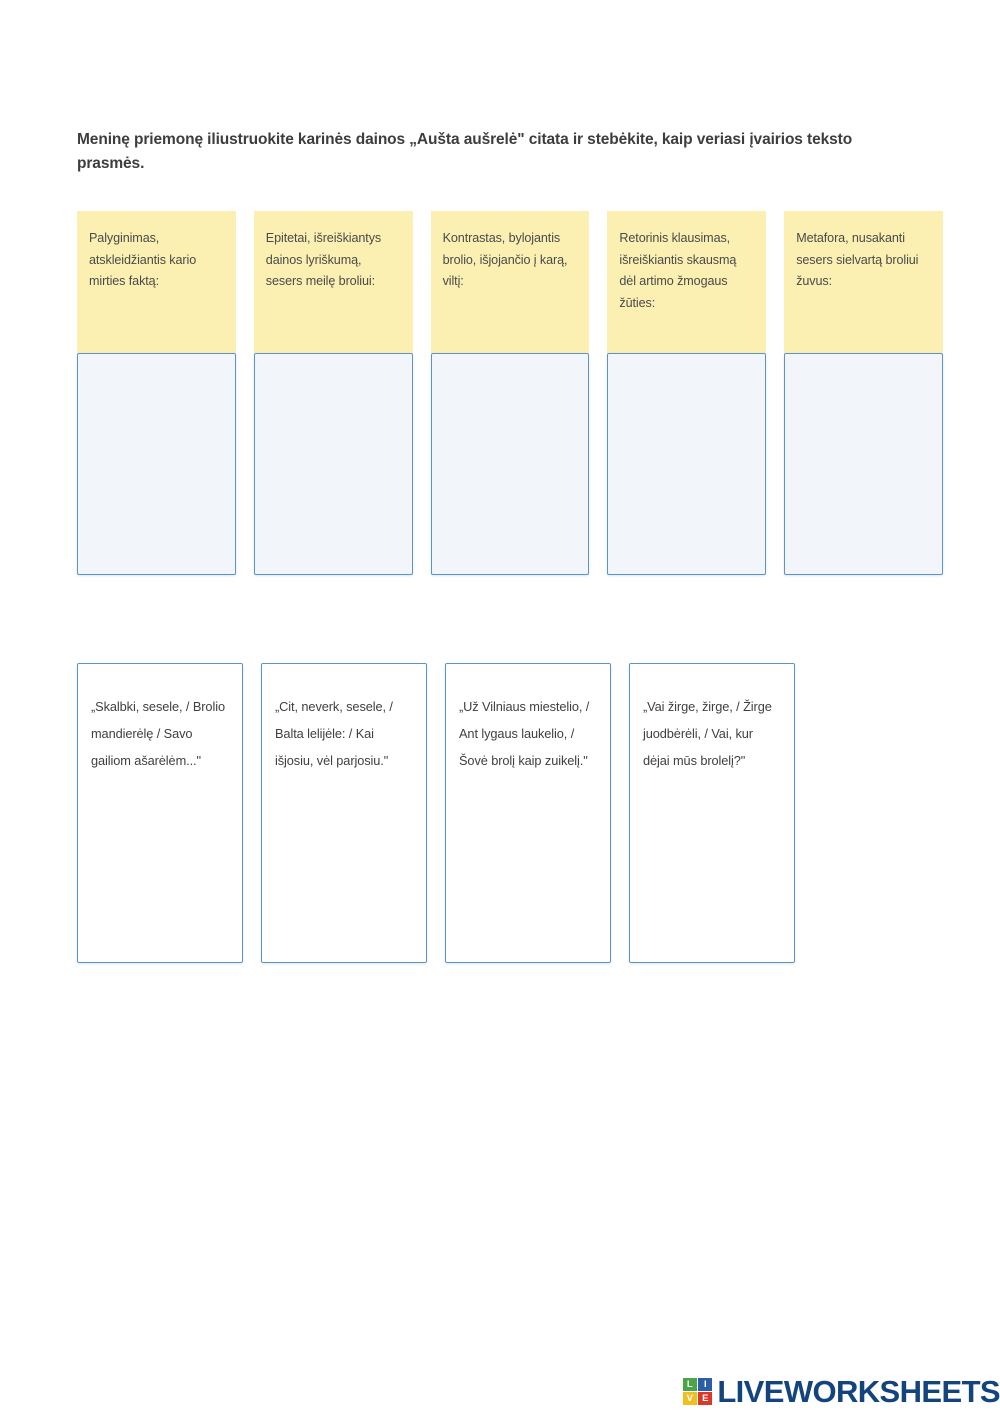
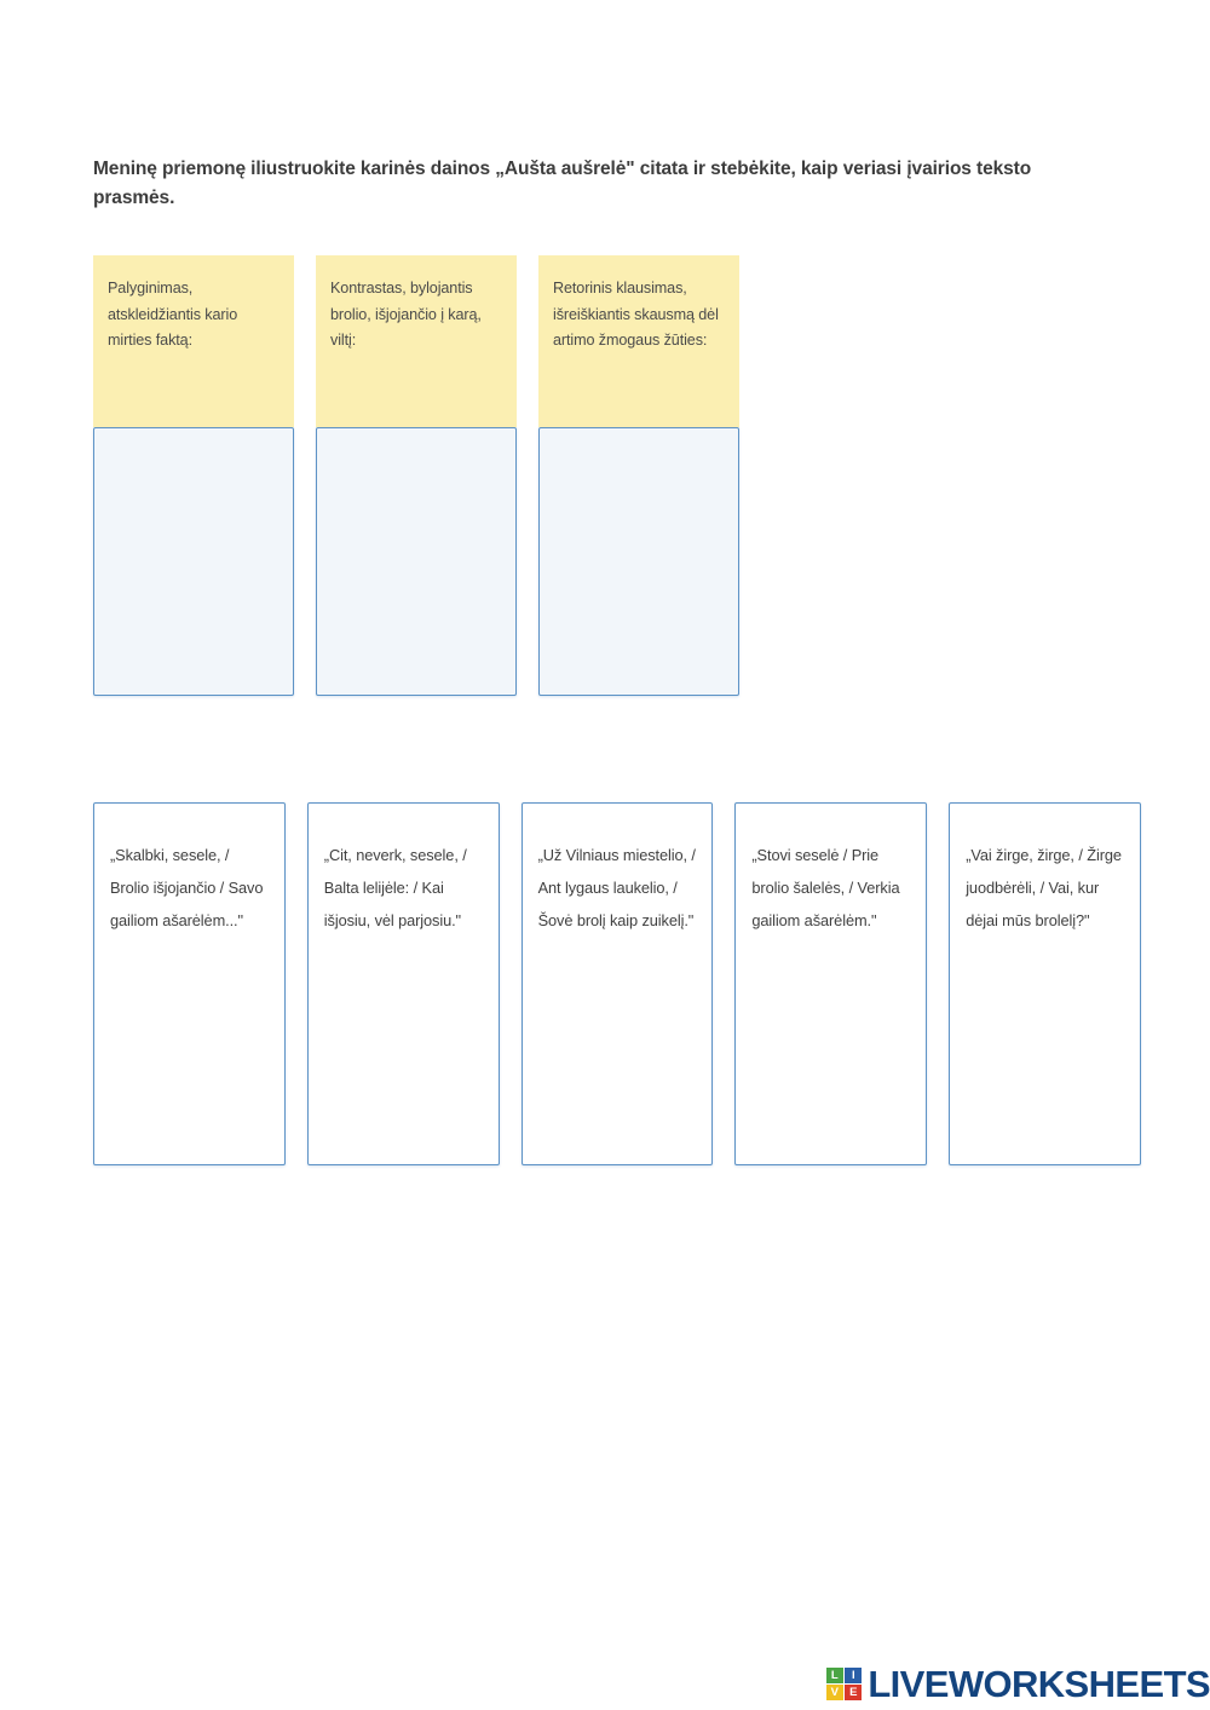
  Meninę priemonę iliustruokite karinės dainos „Aušta aušrelė" citata ir stebėkite, kaip veriasi įvairios teksto prasmės.
  Palyginimas, atskleidžiantis kario mirties faktą:
- Epitetai, išreiškiantys dainos lyriškumą, sesers meilę broliui:
  Kontrastas, bylojantis brolio, išjojančio į karą, viltį:
  Retorinis klausimas, išreiškiantis skausmą dėl artimo žmogaus žūties:
- Metafora, nusakanti sesers sielvartą broliui žuvus:
- „Skalbki, sesele, / Brolio mandierėlę / Savo gailiom ašarėlėm..."
+ „Skalbki, sesele, / Brolio išjojančio / Savo gailiom ašarėlėm..."
  „Cit, neverk, sesele, / Balta lelijėle: / Kai išjosiu, vėl parjosiu."
  „Už Vilniaus miestelio, / Ant lygaus laukelio, / Šovė brolį kaip zuikelį."
+ „Stovi seselė / Prie brolio šalelės, / Verkia gailiom ašarėlėm."
  „Vai žirge, žirge, / Žirge juodbėrėli, / Vai, kur dėjai mūs brolelį?"
  L
  I
  V
  E
  LIVEWORKSHEETS
